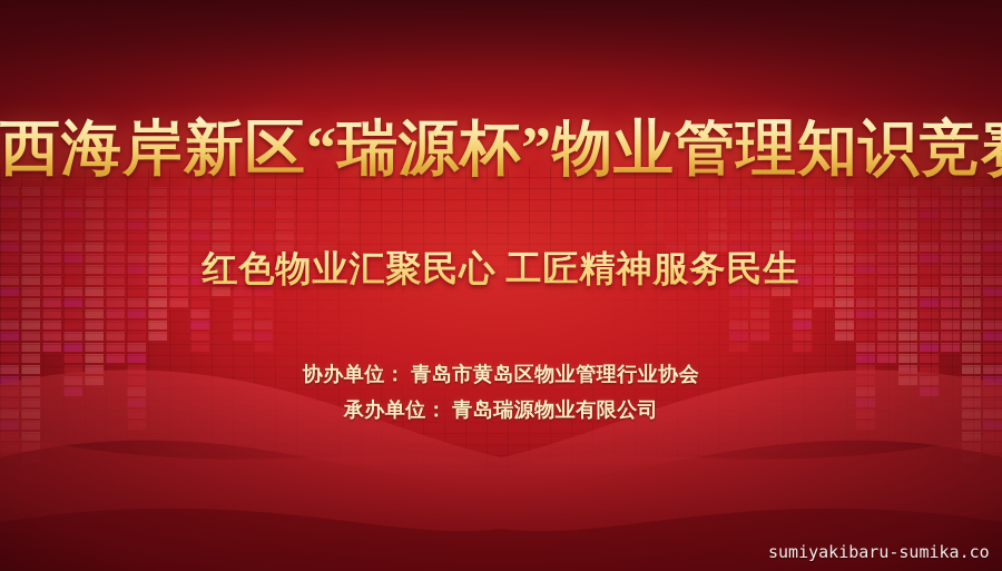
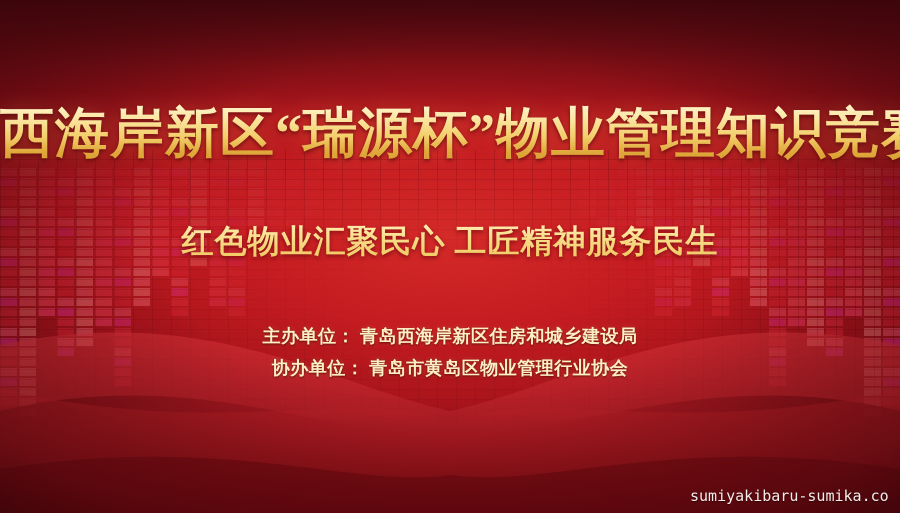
  西海岸新区“瑞源杯”物业管理知识竞
  红色物业汇聚民心 工匠精神服务民生
+ 主办单位： 青岛西海岸新区住房和城乡建设局
  协办单位： 青岛市黄岛区物业管理行业协会
- 承办单位： 青岛瑞源物业有限公司
  sumiyakibaru-sumika.co
